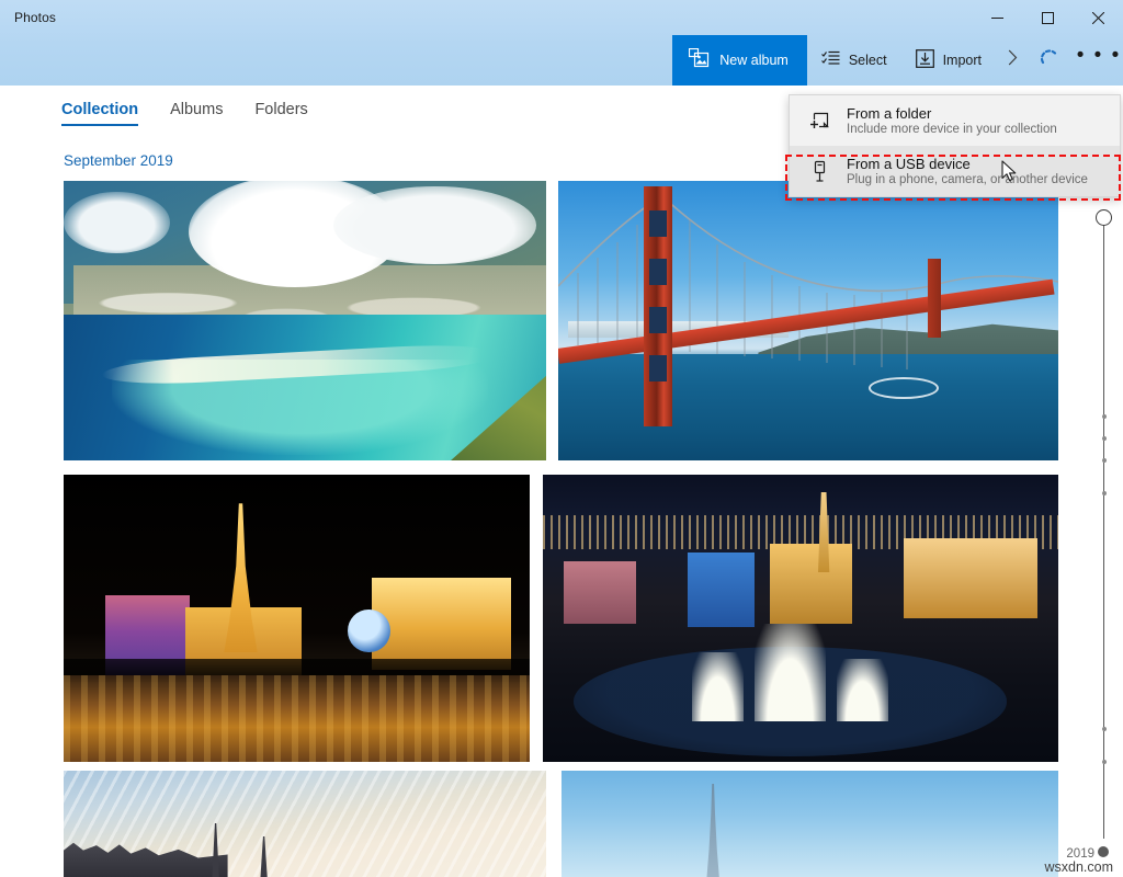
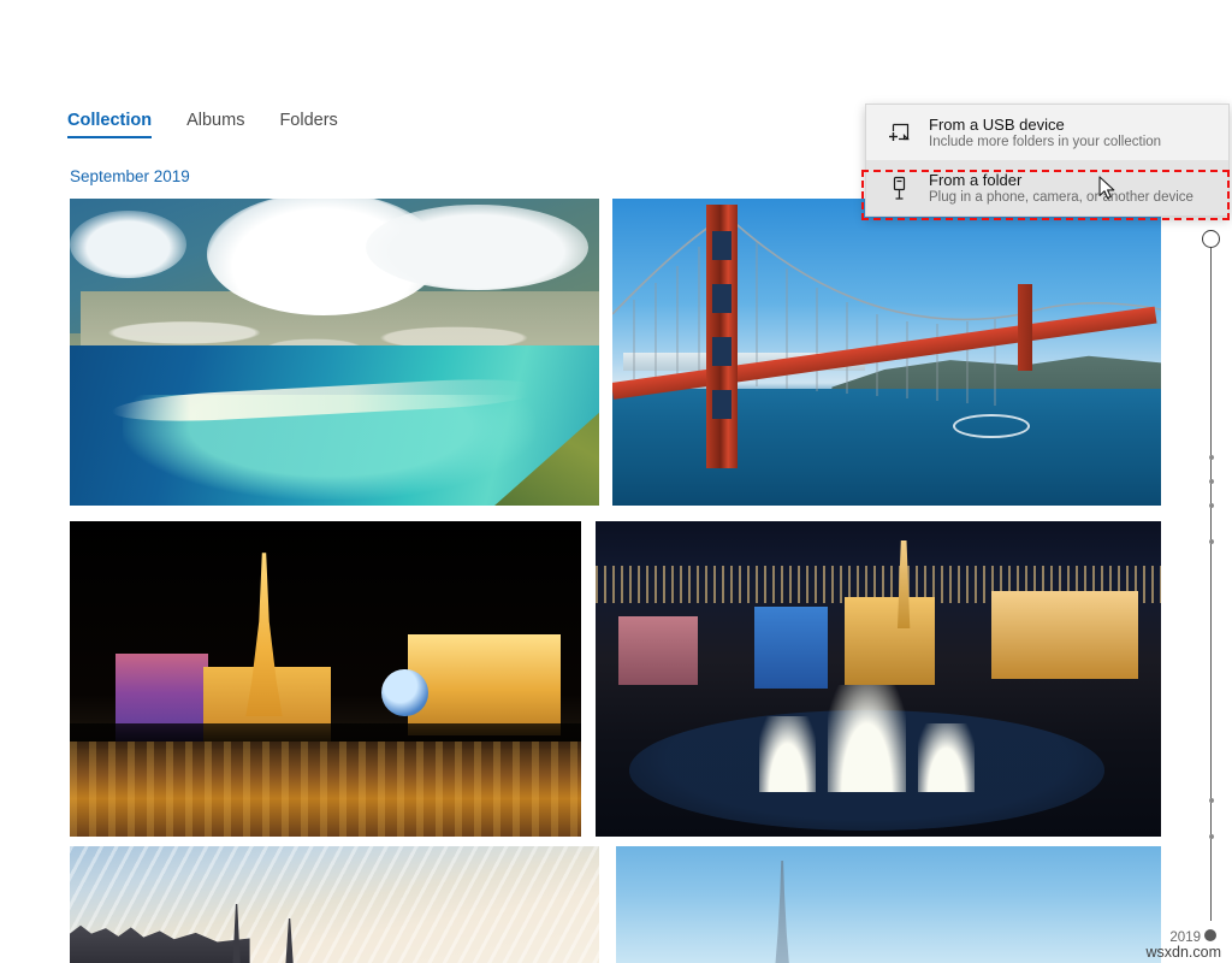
- Photos
- New album
- Select
- Import
- • • •
  Collection
  Albums
  Folders
  September 2019
  2019
- From a folder
+ From a USB device
- Include more device in your collection
+ Include more folders in your collection
- From a USB device
+ From a folder
  Plug in a phone, camera, or another device
  wsxdn.com
